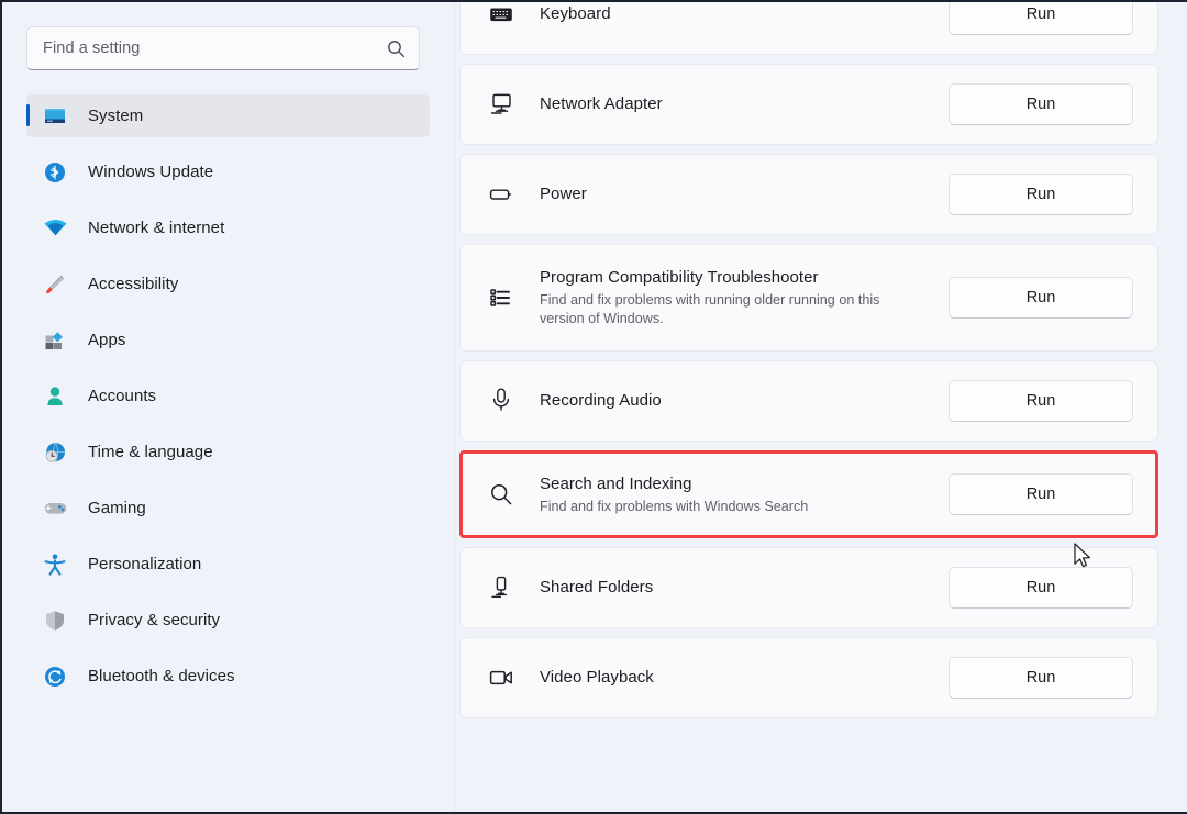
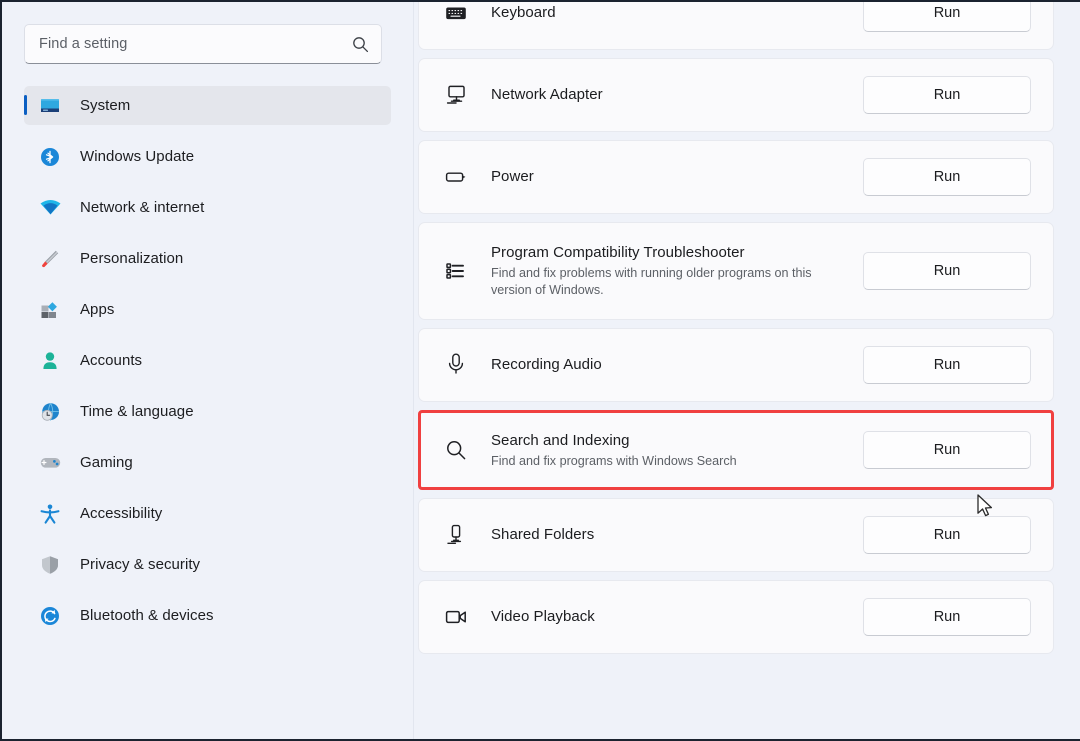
  Find a setting
  System
  Windows Update
  Network & internet
- Accessibility
+ Personalization
  Apps
  Accounts
  Time & language
  Gaming
- Personalization
+ Accessibility
  Privacy & security
  Bluetooth & devices
  Keyboard
  Run
  Network Adapter
  Run
  Power
  Run
  Program Compatibility Troubleshooter
- Find and fix problems with running older running on this version of Windows.
+ Find and fix problems with running older programs on this version of Windows.
  Run
  Recording Audio
  Run
  Search and Indexing
- Find and fix problems with Windows Search
+ Find and fix programs with Windows Search
  Run
  Shared Folders
  Run
  Video Playback
  Run
